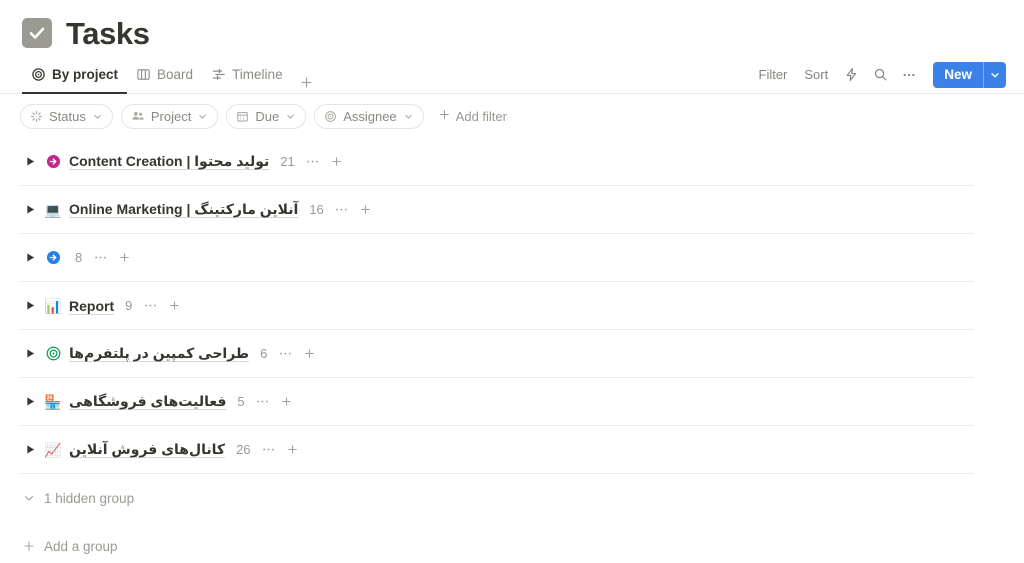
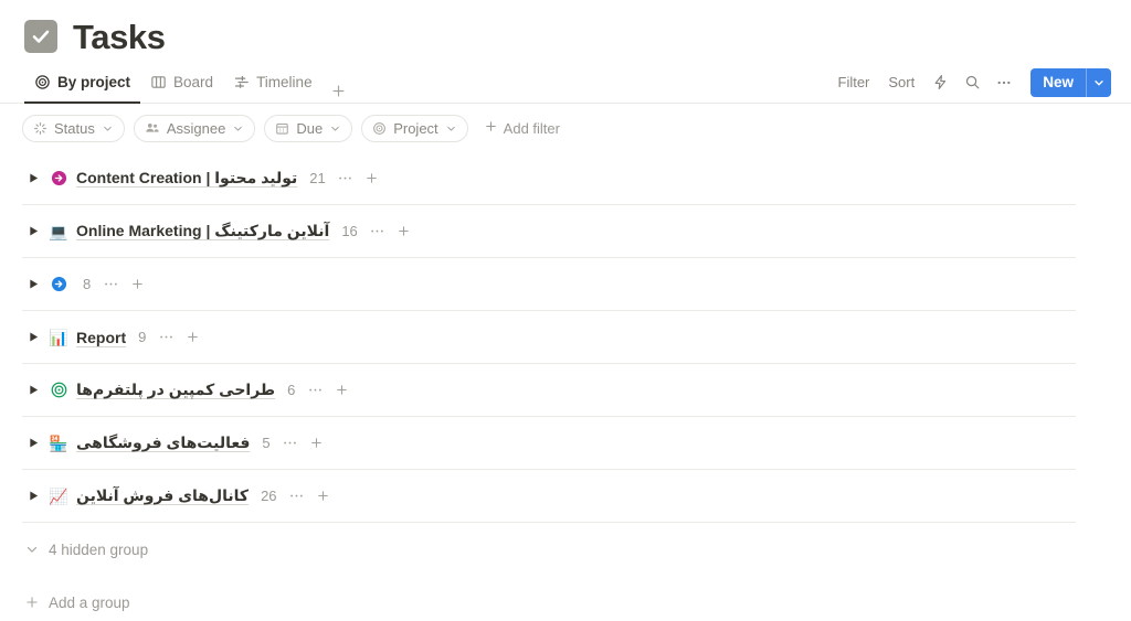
  Tasks
  By project
  Board
  Timeline
  Filter
  Sort
  New
  Status
- Project
+ Assignee
  Due
- Assignee
+ Project
  Add filter
  Content Creation | تولید محتوا
  21
  💻
  Online Marketing | آنلاین مارکتینگ
  16
  8
  📊
  Report
  9
  طراحی کمپین در پلتفرم‌ها
  6
  🏪
  فعالیت‌های فروشگاهی
  5
  📈
  کانال‌های فروش آنلاین
  26
- 1 hidden group
+ 4 hidden group
  Add a group
